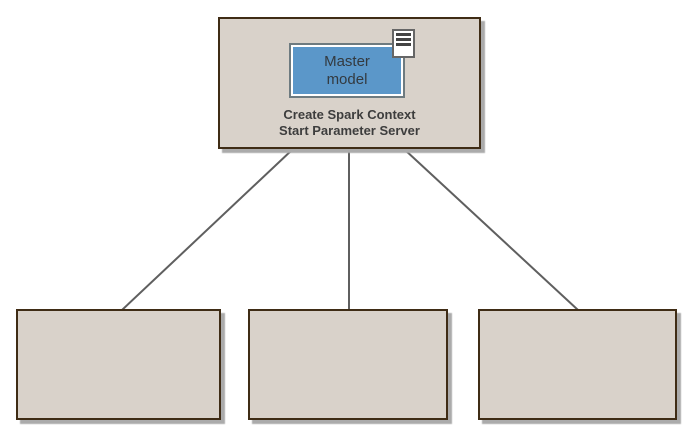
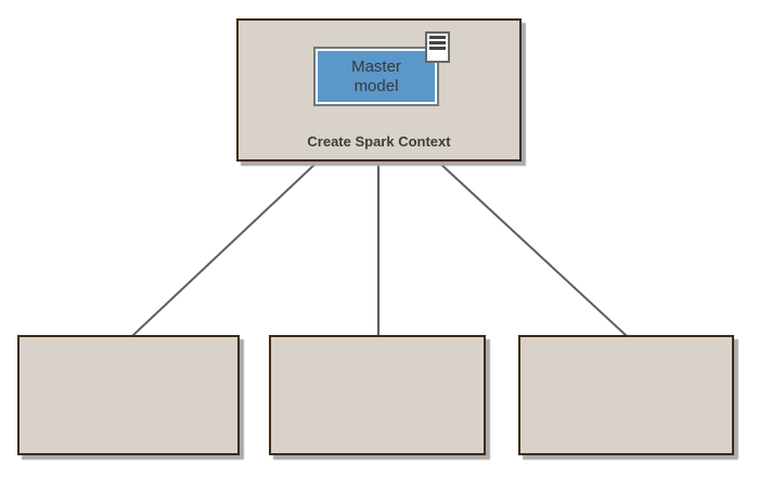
  Master
  model
  Create Spark Context
- Start Parameter Server
